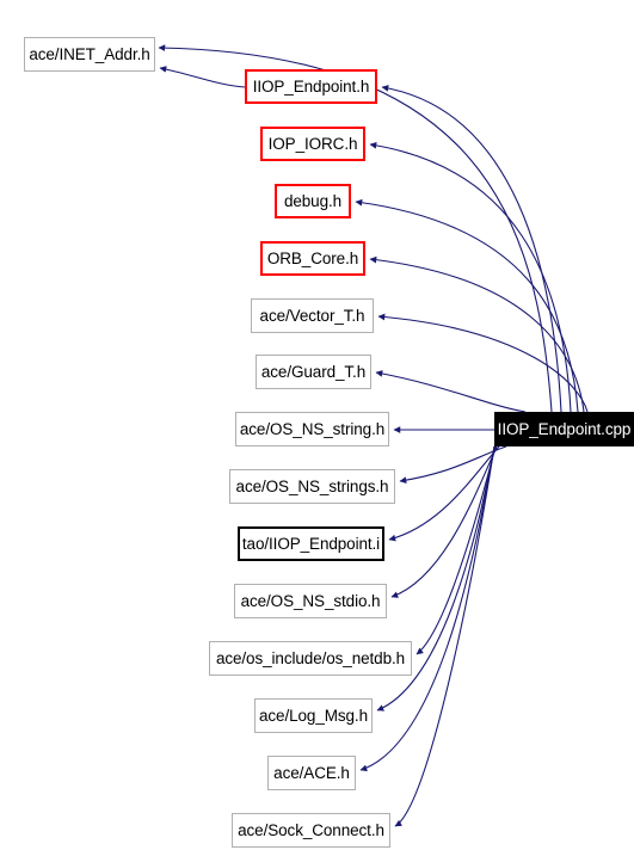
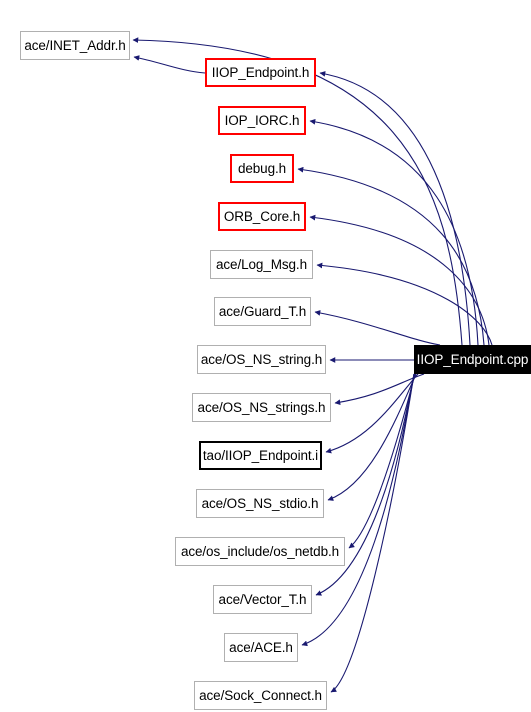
  ace/INET_Addr.h
  IIOP_Endpoint.h
  IOP_IORC.h
  debug.h
  ORB_Core.h
- ace/Vector_T.h
+ ace/Log_Msg.h
  ace/Guard_T.h
  ace/OS_NS_string.h
  ace/OS_NS_strings.h
  tao/IIOP_Endpoint.i
  ace/OS_NS_stdio.h
  ace/os_include/os_netdb.h
- ace/Log_Msg.h
+ ace/Vector_T.h
  ace/ACE.h
  ace/Sock_Connect.h
  IIOP_Endpoint.cpp
